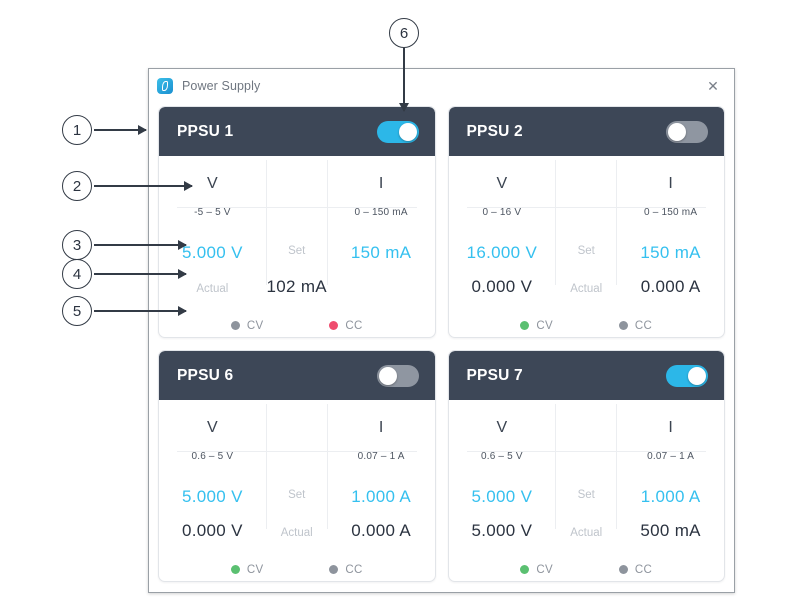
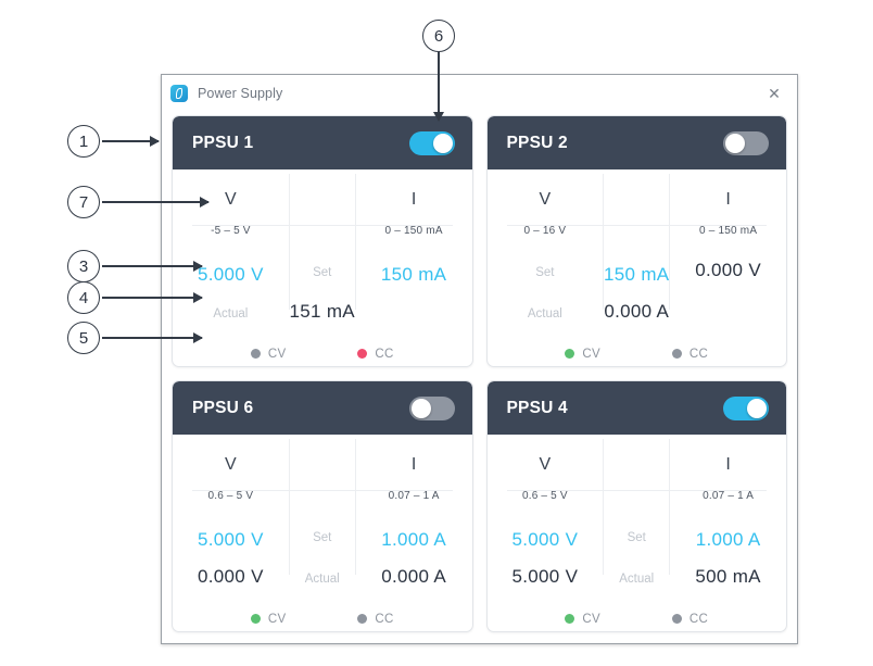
  1
- 2
+ 7
  3
  4
  5
  6
  Power Supply
  ✕
  PPSU 1
  V
  I
  -5 – 5 V
  0 – 150 mA
  5.000 V
  Set
  150 mA
  Actual
- 102 mA
+ 151 mA
  CV
  CC
  PPSU 2
  V
  I
  0 – 16 V
  0 – 150 mA
- 16.000 V
  Set
  150 mA
  0.000 V
  Actual
  0.000 A
  CV
  CC
  PPSU 6
  V
  I
  0.6 – 5 V
  0.07 – 1 A
  5.000 V
  Set
  1.000 A
  0.000 V
  Actual
  0.000 A
  CV
  CC
- PPSU 7
+ PPSU 4
  V
  I
  0.6 – 5 V
  0.07 – 1 A
  5.000 V
  Set
  1.000 A
  5.000 V
  Actual
  500 mA
  CV
  CC
